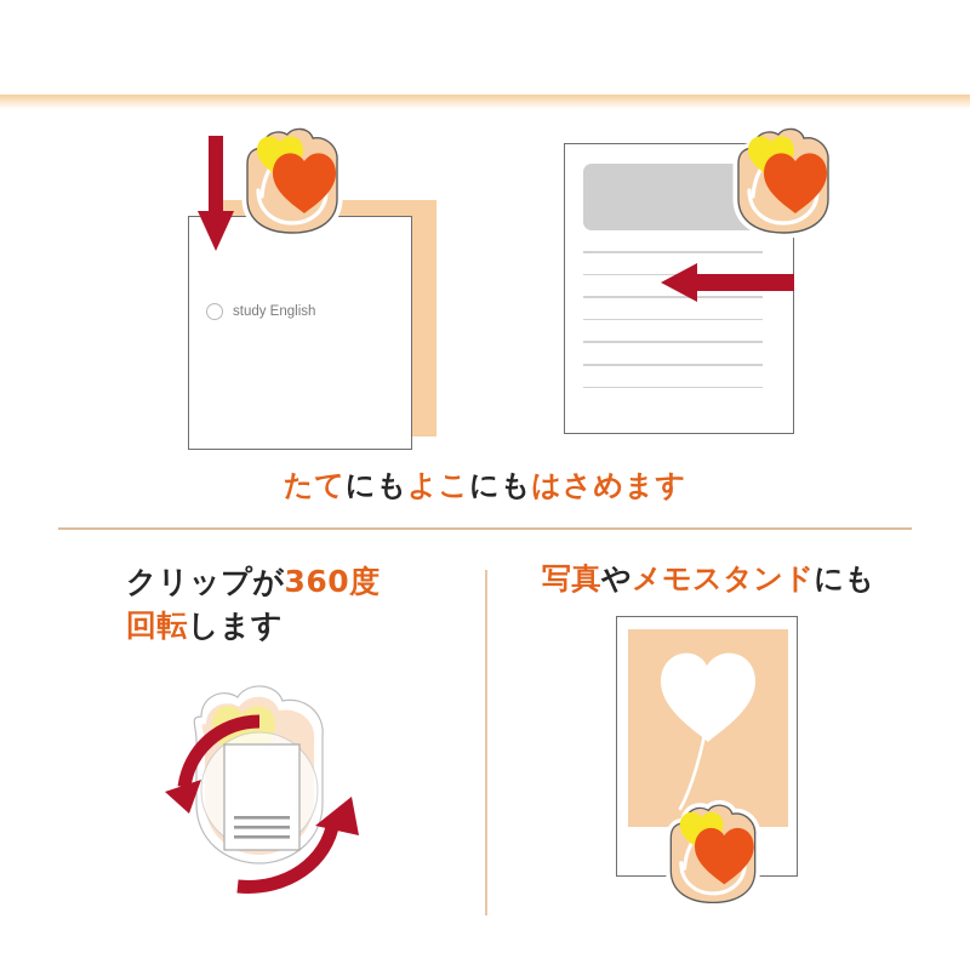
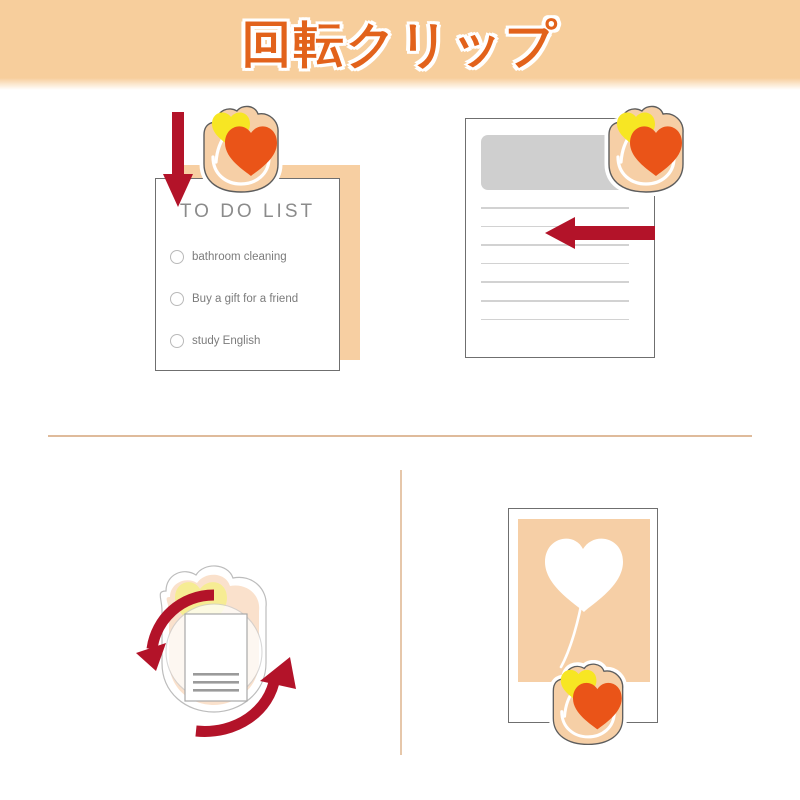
+ 回転クリップ
+ TO DO LIST
+ bathroom cleaning
+ Buy a gift for a friend
  study English
- たてにもよこにもはさめます
- クリップが360度
- 回転します
- 写真やメモスタンドにも
